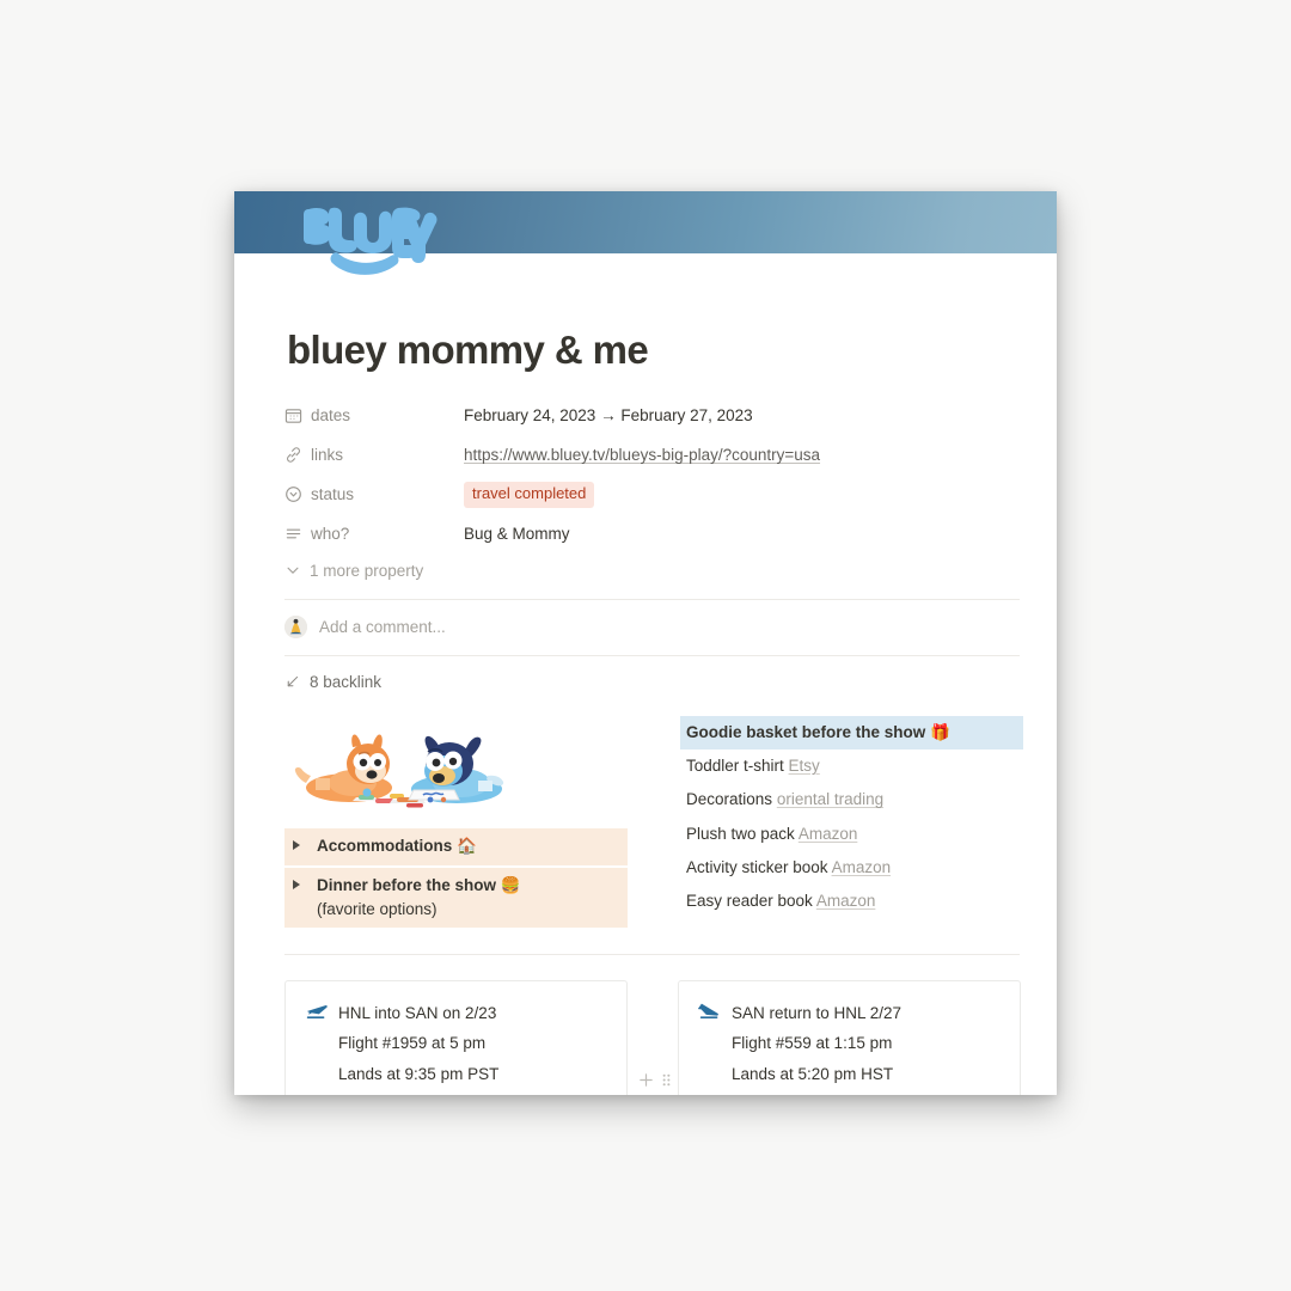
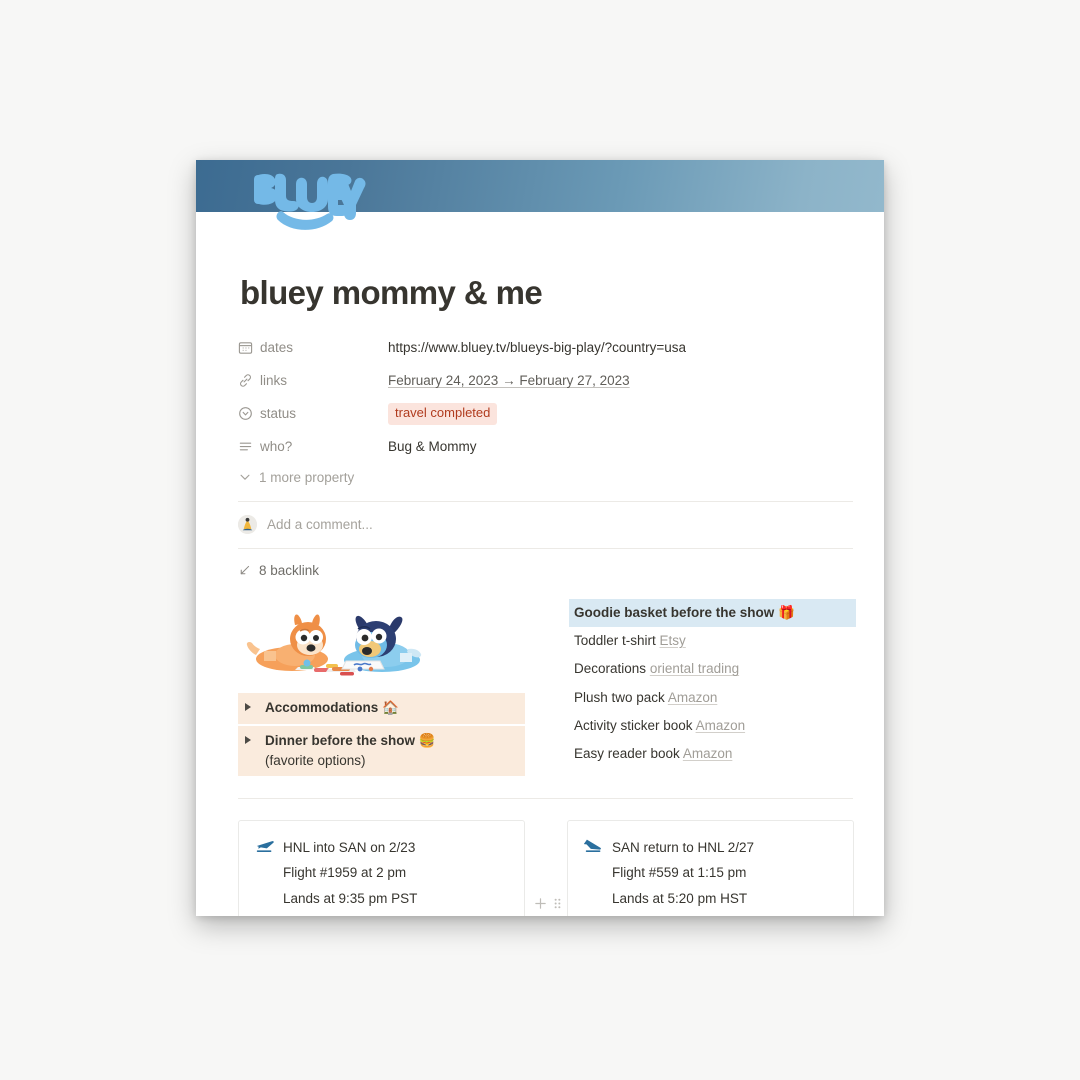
  bluey mommy & me
  dates
- February 24, 2023 → February 27, 2023
+ https://www.bluey.tv/blueys-big-play/?country=usa
  links
- https://www.bluey.tv/blueys-big-play/?country=usa
+ February 24, 2023 → February 27, 2023
  status
  travel completed
  who?
  Bug & Mommy
  1 more property
  Add a comment...
  8 backlink
  Accommodations 🏠
  Dinner before the show 🍔
  (favorite options)
  Goodie basket before the show 🎁
  Toddler t-shirt Etsy
  Decorations oriental trading
  Plush two pack Amazon
  Activity sticker book Amazon
  Easy reader book Amazon
  HNL into SAN on 2/23
- Flight #1959 at 5 pm
+ Flight #1959 at 2 pm
  Lands at 9:35 pm PST
  SAN return to HNL 2/27
  Flight #559 at 1:15 pm
  Lands at 5:20 pm HST
